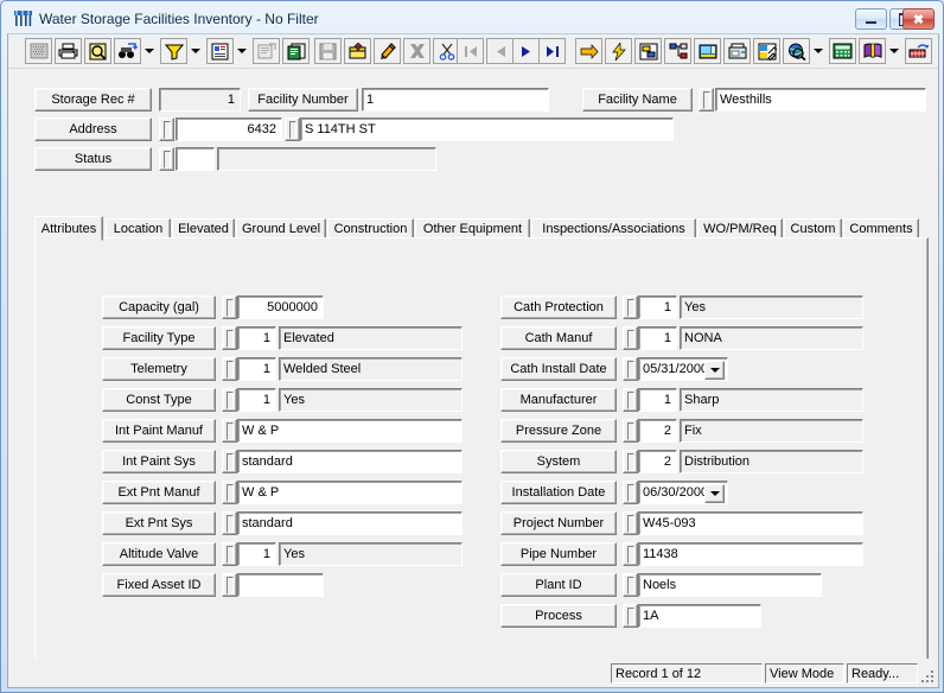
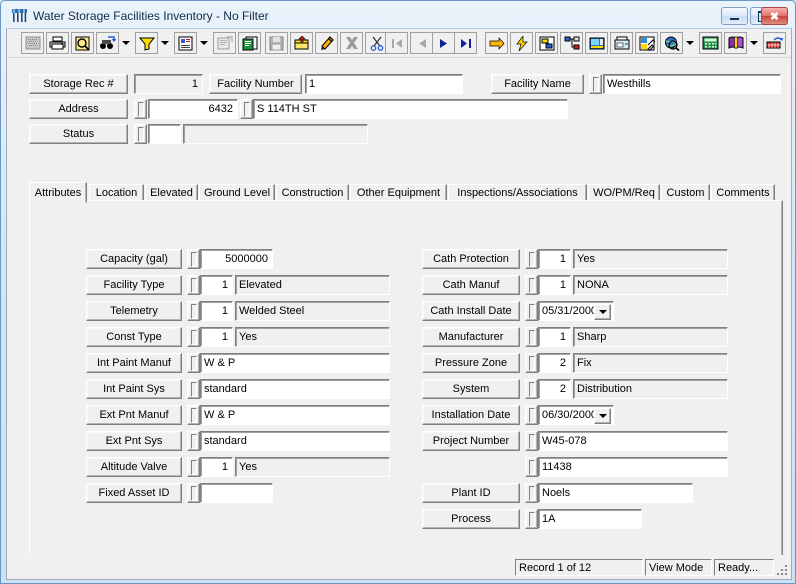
  Water Storage Facilities Inventory - No Filter
  ✖
  Storage Rec #
  1
  Facility Number
  1
  Facility Name
  Westhills
  Address
  6432
  S 114TH ST
  Status
  Attributes
  Location
  Elevated
  Ground Level
  Construction
  Other Equipment
  Inspections/Associations
  WO/PM/Req
  Custom
  Comments
  Capacity (gal)
  5000000
  Facility Type
  1
  Elevated
  Telemetry
  1
  Welded Steel
  Const Type
  1
  Yes
  Int Paint Manuf
  W & P
  Int Paint Sys
  standard
  Ext Pnt Manuf
  W & P
  Ext Pnt Sys
  standard
  Altitude Valve
  1
  Yes
  Fixed Asset ID
  Cath Protection
  1
  Yes
  Cath Manuf
  1
  NONA
  Cath Install Date
  05/31/200
  Manufacturer
  1
  Sharp
  Pressure Zone
  2
  Fix
  System
  2
  Distribution
  Installation Date
  06/30/200
  Project Number
- W45-093
+ W45-078
- Pipe Number
  11438
  Plant ID
  Noels
  Process
  1A
  Record 1 of 12
  View Mode
  Ready...
